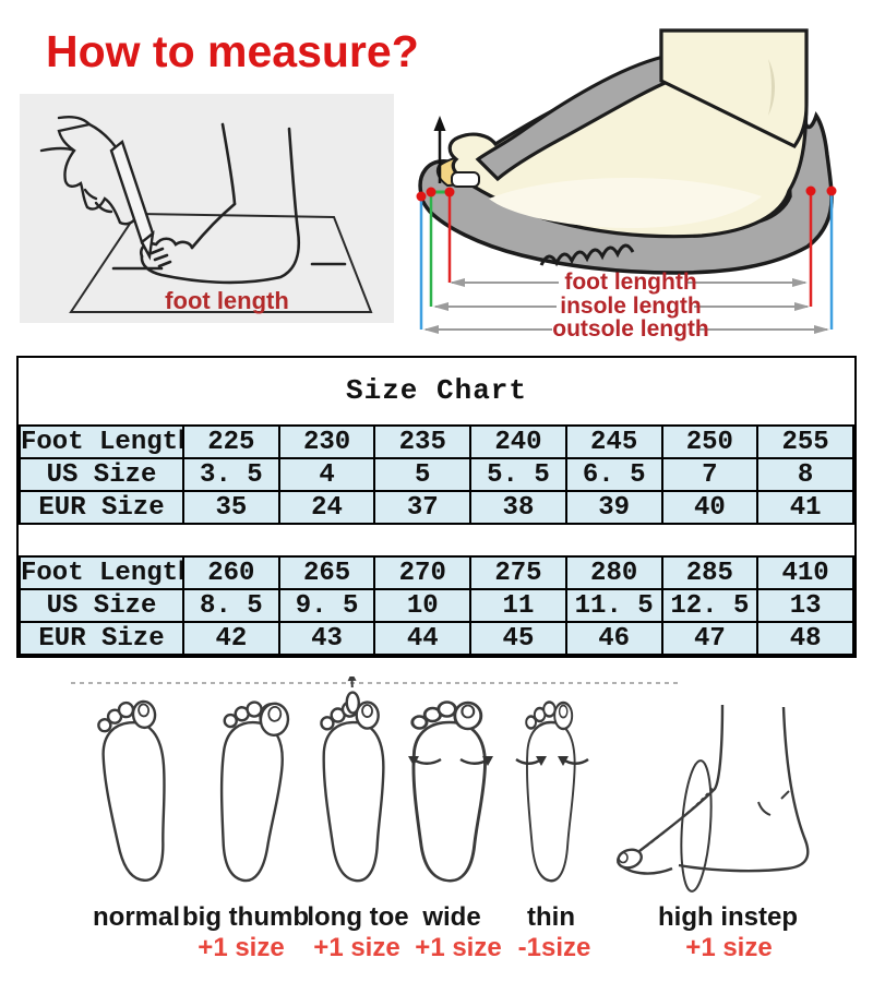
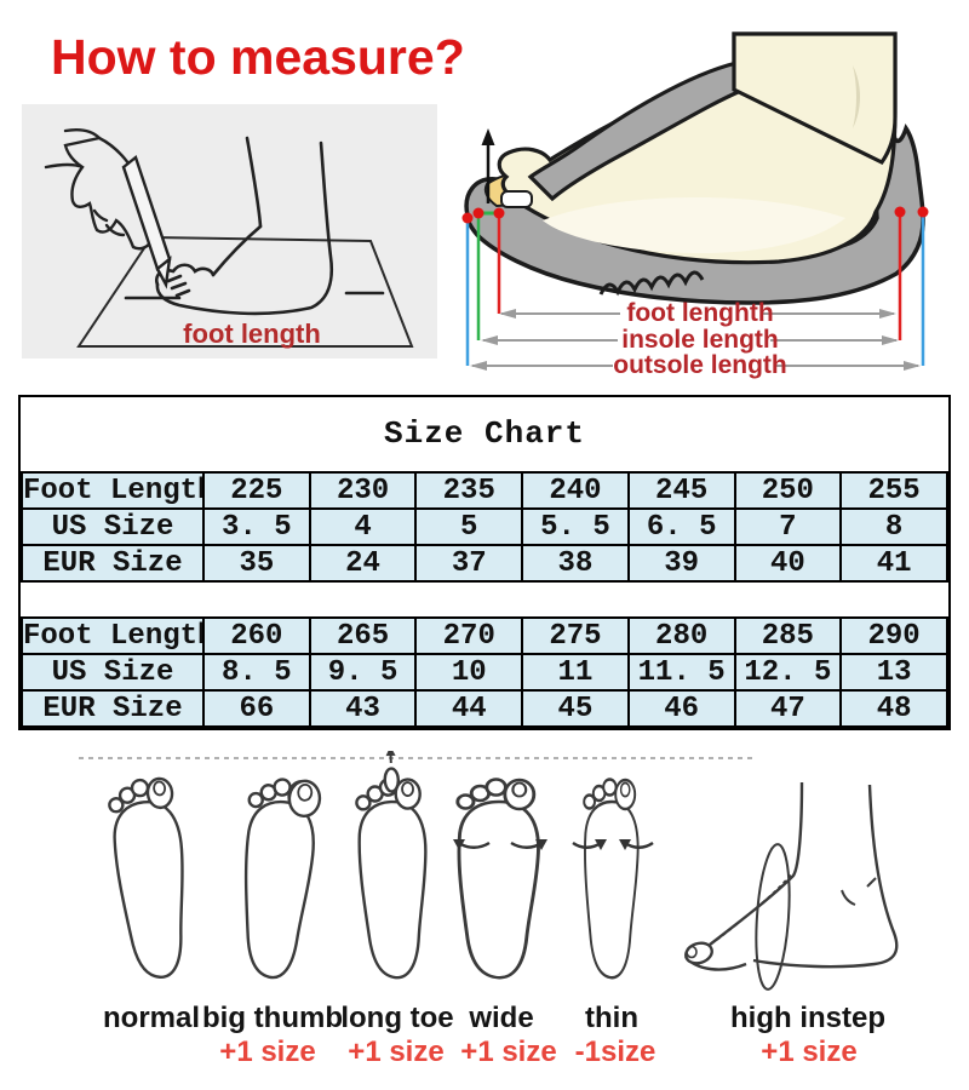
  How to measure?
  foot length
  foot lenghth
  insole length
  outsole length
  Size Chart
  Foot Lengt	225	230	235	240	245	250	255
  US Size	3. 5	4	5	5. 5	6. 5	7	8
  EUR Size	35	24	37	38	39	40	41
- Foot Lengt	260	265	270	275	280	285	410
+ Foot Lengt	260	265	270	275	280	285	290
  US Size	8. 5	9. 5	10	11	11. 5	12. 5	13
- EUR Size	42	43	44	45	46	47	48
+ EUR Size	66	43	44	45	46	47	48
  normal
  big thumb
  long toe
  wide
  thin
  high instep
  +1 size
  +1 size
  +1 size
  -1size
  +1 size
